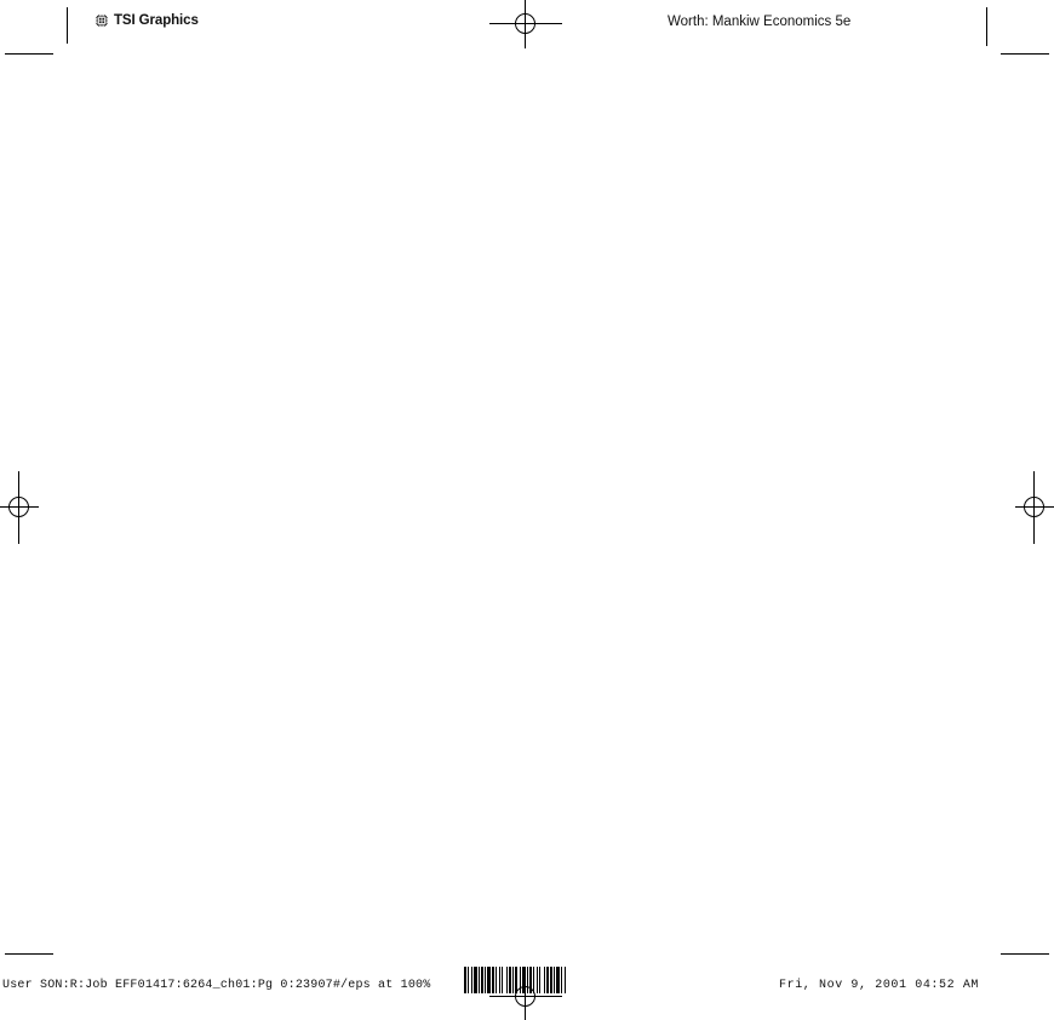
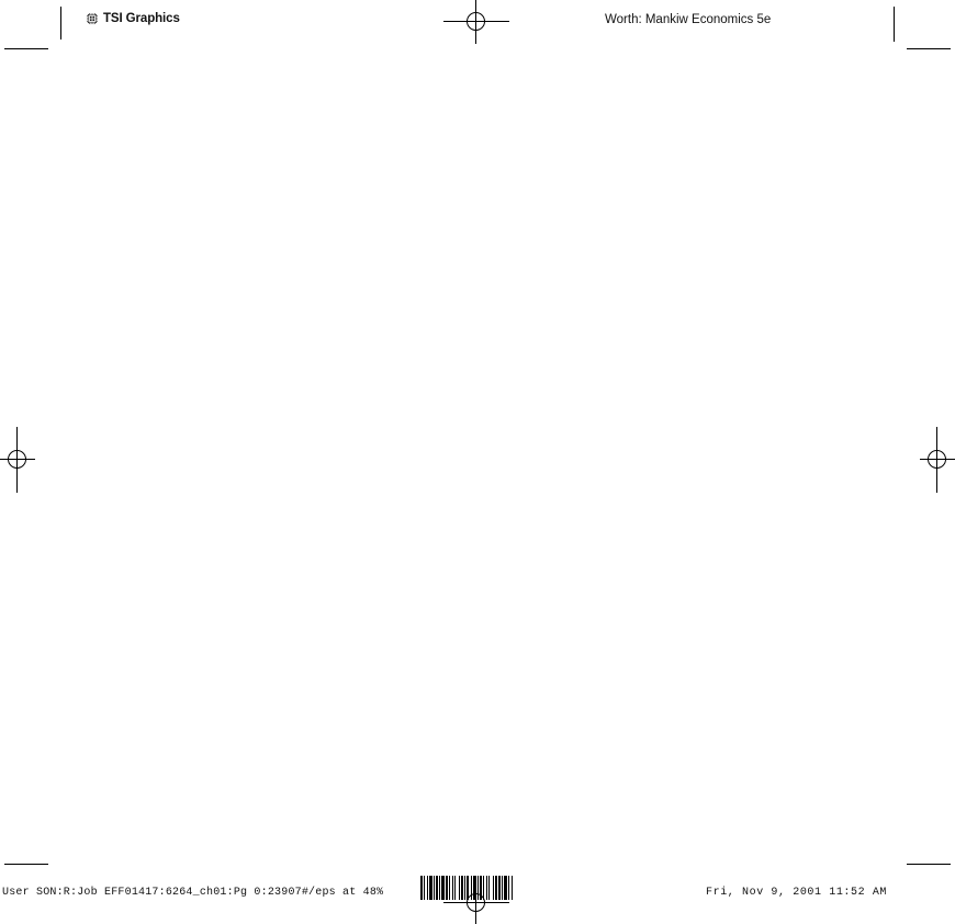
  TSI Graphics
  Worth: Mankiw Economics 5e
- User SON:R:Job EFF01417:6264_ch01:Pg 0:23907#/eps at 100%
+ User SON:R:Job EFF01417:6264_ch01:Pg 0:23907#/eps at 48%
- Fri, Nov 9, 2001 04:52 AM
+ Fri, Nov 9, 2001 11:52 AM
